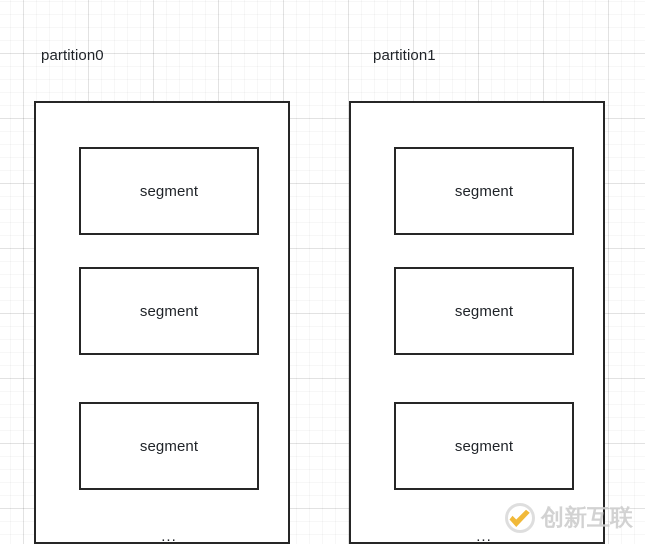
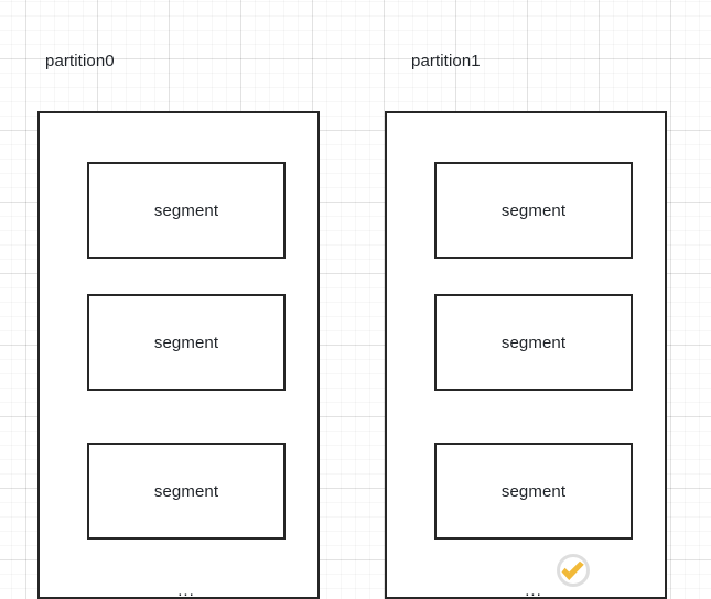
  partition0
  segment
  segment
  segment
  ...
  partition1
  segment
  segment
  segment
  ...
- 创新互联
